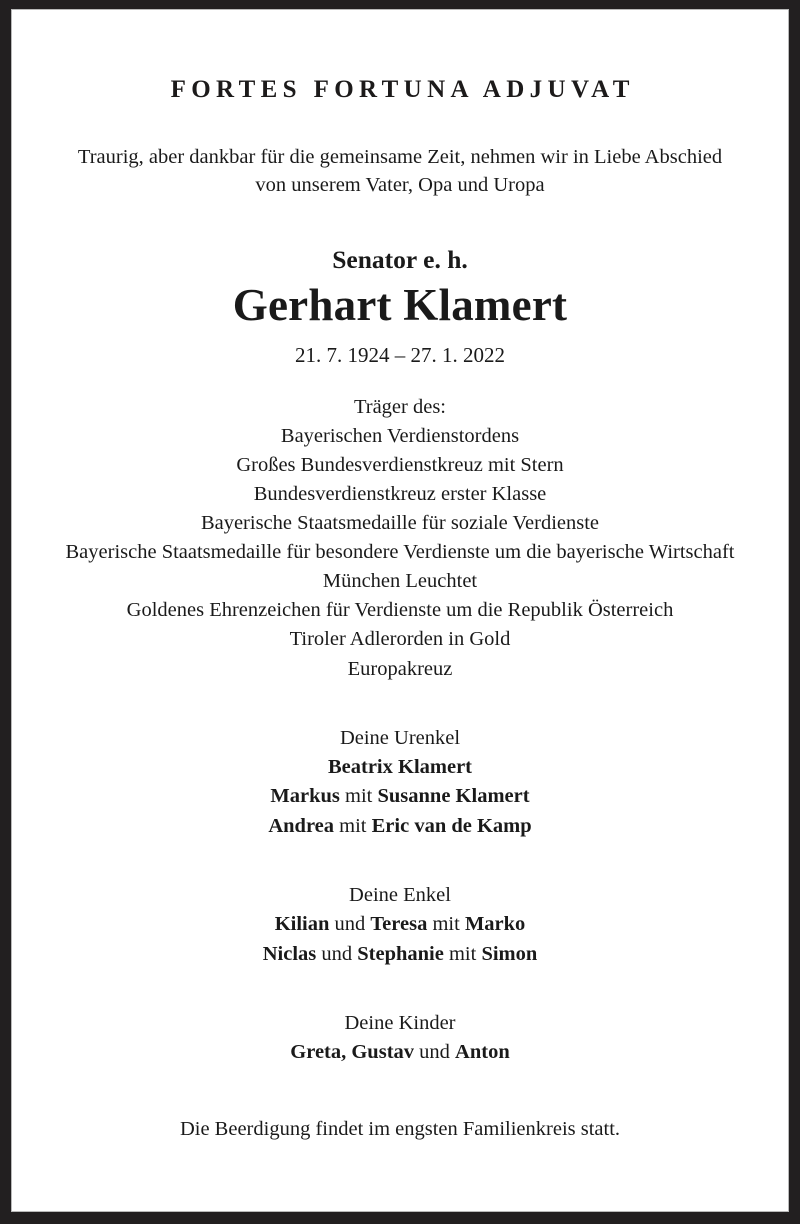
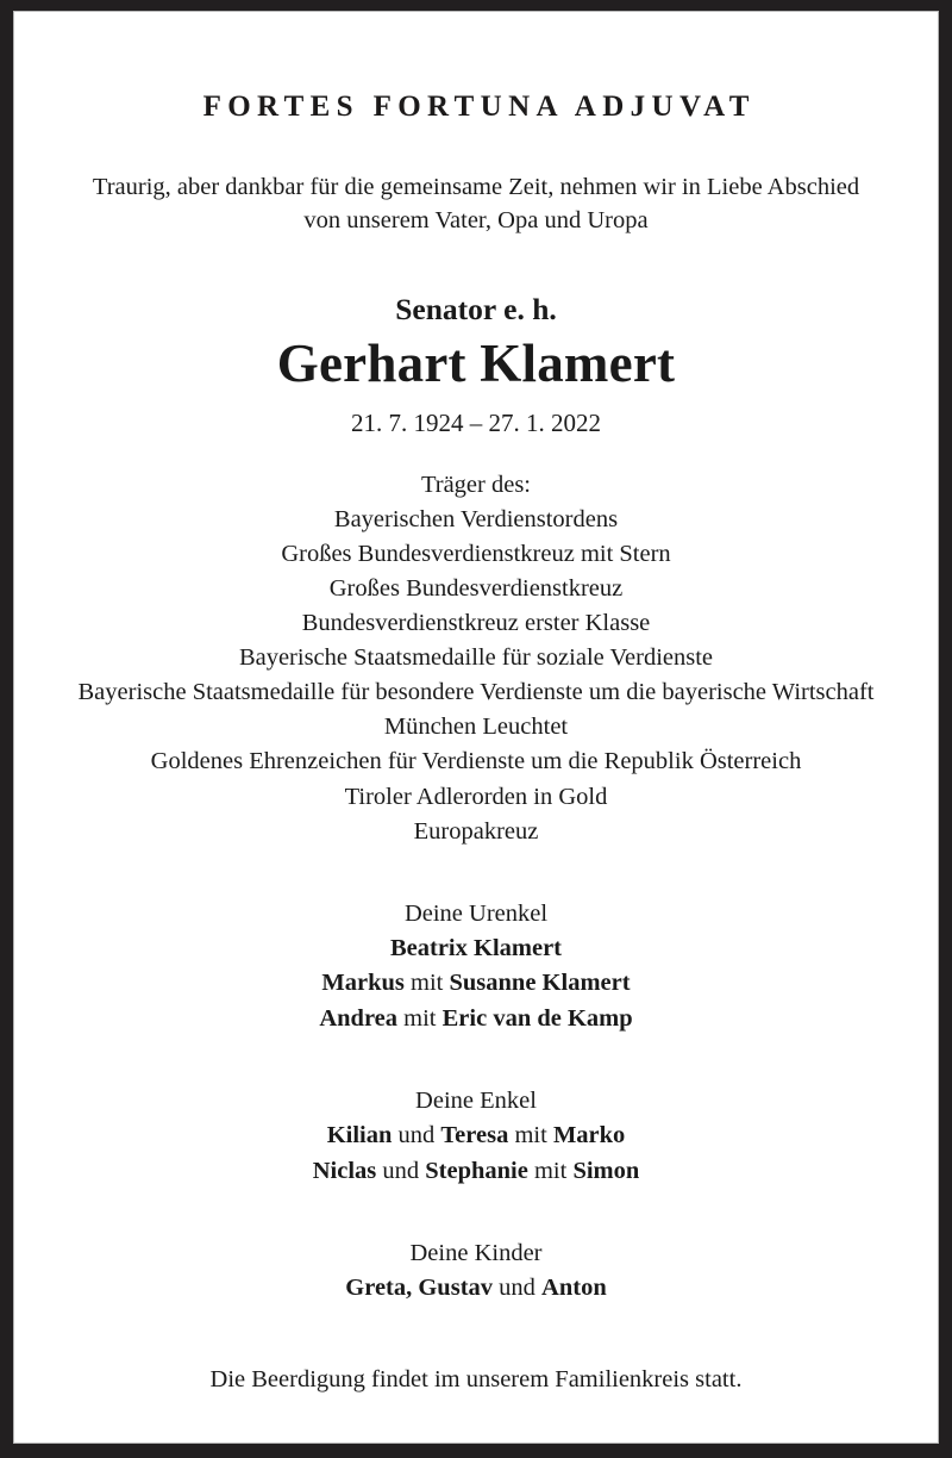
  FORTES FORTUNA ADJUVAT
  Traurig, aber dankbar für die gemeinsame Zeit, nehmen wir in Liebe Abschied von unserem Vater, Opa und Uropa
  Senator e. h.
  Gerhart Klamert
  21. 7. 1924 – 27. 1. 2022
  Träger des:
  Bayerischen Verdienstordens
  Großes Bundesverdienstkreuz mit Stern
+ Großes Bundesverdienstkreuz
  Bundesverdienstkreuz erster Klasse
  Bayerische Staatsmedaille für soziale Verdienste
  Bayerische Staatsmedaille für besondere Verdienste um die bayerische Wirtschaft
  München Leuchtet
  Goldenes Ehrenzeichen für Verdienste um die Republik Österreich
  Tiroler Adlerorden in Gold
  Europakreuz
  Deine Urenkel
  Beatrix Klamert
  Markus mit Susanne Klamert
  Andrea mit Eric van de Kamp
  Deine Enkel
  Kilian und Teresa mit Marko
  Niclas und Stephanie mit Simon
  Deine Kinder
  Greta, Gustav und Anton
- Die Beerdigung findet im engsten Familienkreis statt.
+ Die Beerdigung findet im unserem Familienkreis statt.
